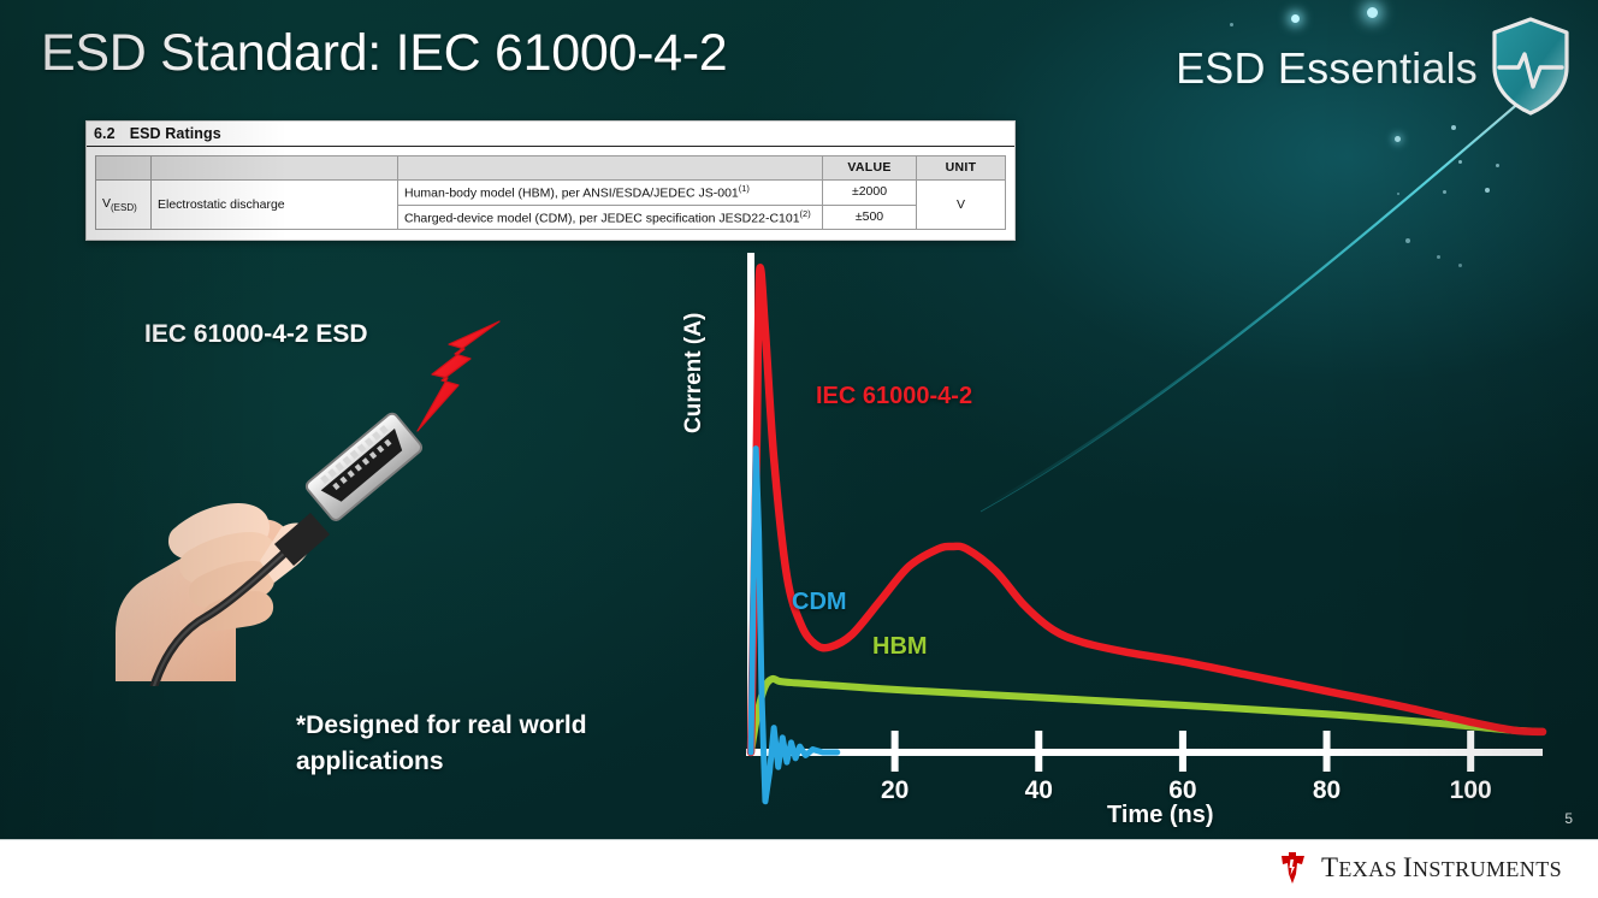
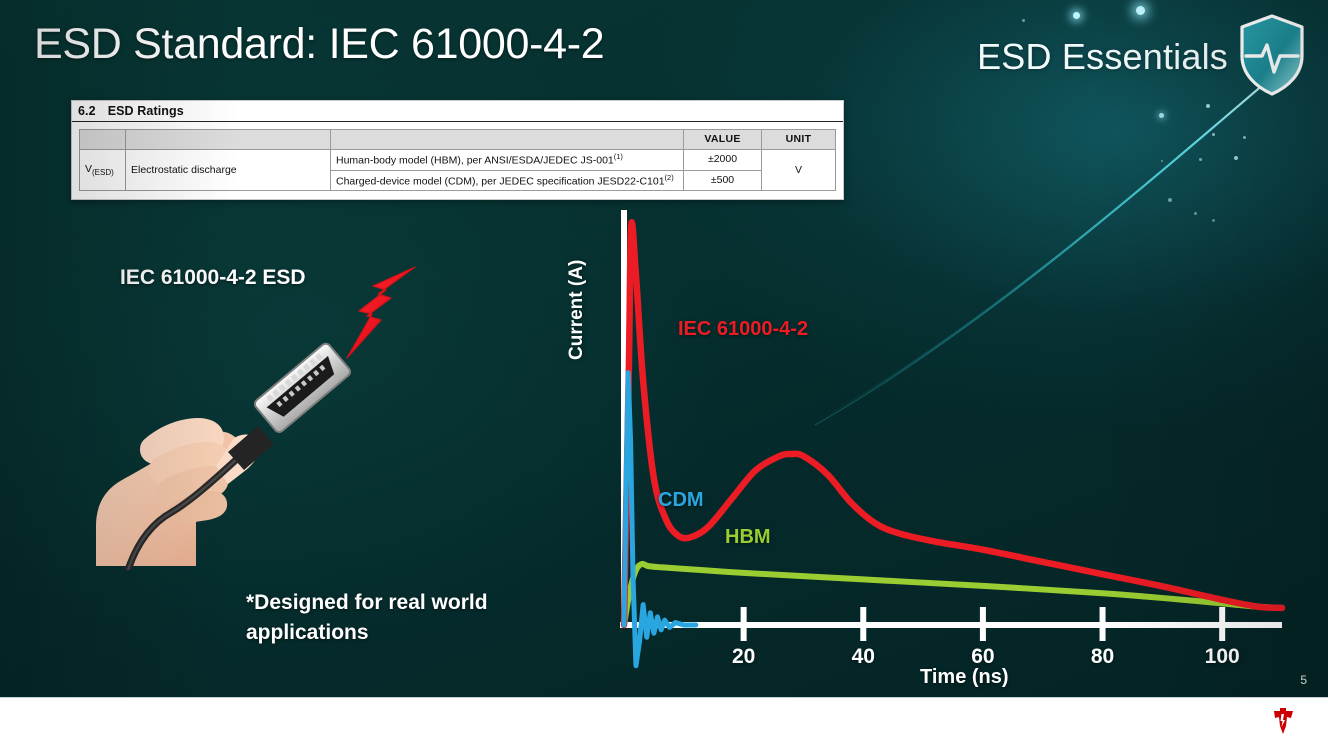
- TEXAS INSTRUMENTS
